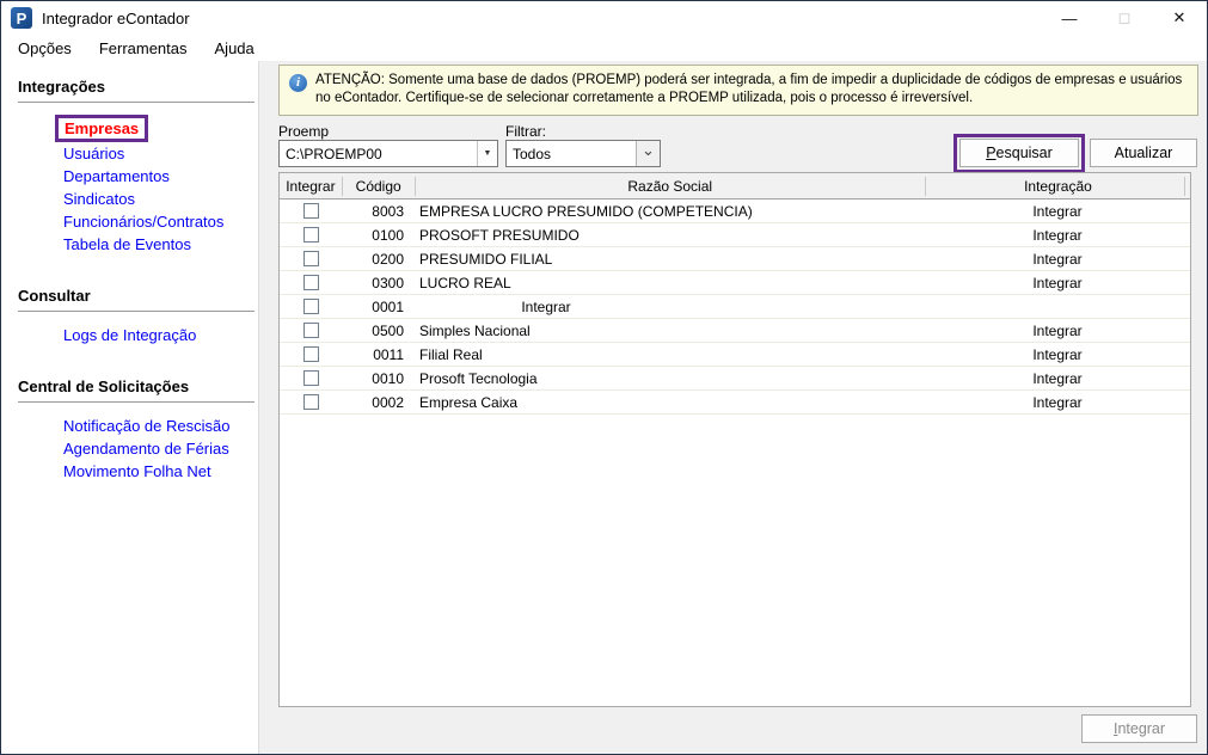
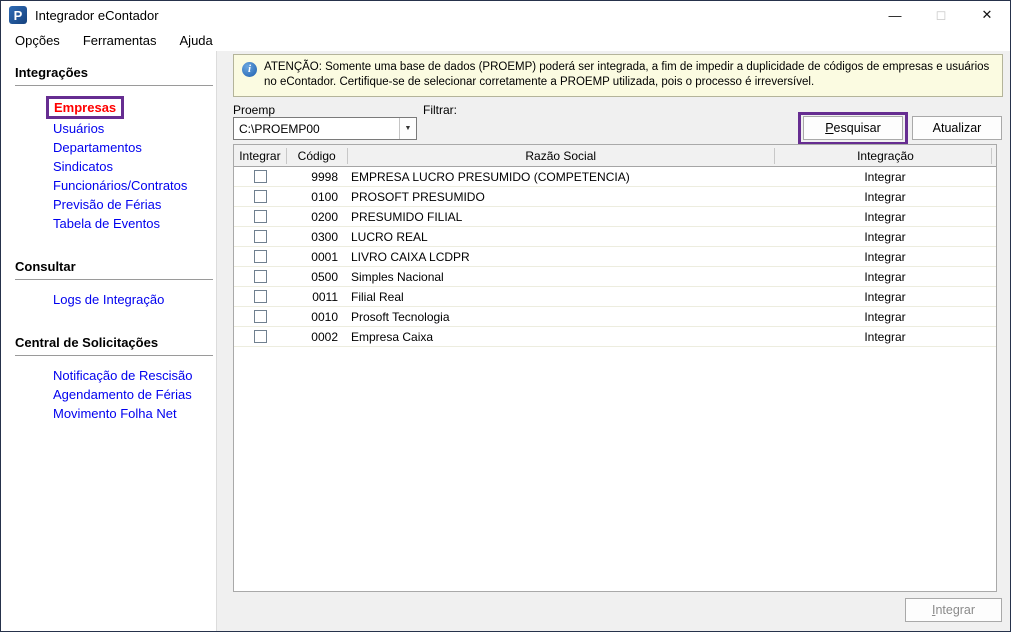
  P
  Integrador eContador
  —
  ◻
  ✕
  Opções
  Ferramentas
  Ajuda
  Integrações
  Empresas
  Usuários
  Departamentos
  Sindicatos
  Funcionários/Contratos
+ Previsão de Férias
  Tabela de Eventos
  Consultar
  Logs de Integração
  Central de Solicitações
  Notificação de Rescisão
  Agendamento de Férias
  Movimento Folha Net
  ATENÇÃO: Somente uma base de dados (PROEMP) poderá ser integrada, a fim de impedir a duplicidade de códigos de empresas e usuários no eContador. Certifique-se de selecionar corretamente a PROEMP utilizada, pois o processo é irreversível.
  Proemp
  C:\PROEMP00
  Filtrar:
- Todos
  P
  esquisar
  Atualizar
  Integrar
  Código
  Razão Social
  Integração
- 8003
+ 9998
  EMPRESA LUCRO PRESUMIDO (COMPETENCIA)
  Integrar
  0100
  PROSOFT PRESUMIDO
  Integrar
  0200
  PRESUMIDO FILIAL
  Integrar
  0300
  LUCRO REAL
  Integrar
  0001
+ LIVRO CAIXA LCDPR
  Integrar
  0500
  Simples Nacional
  Integrar
  0011
  Filial Real
  Integrar
  0010
  Prosoft Tecnologia
  Integrar
  0002
  Empresa Caixa
  Integrar
  I
  ntegrar
